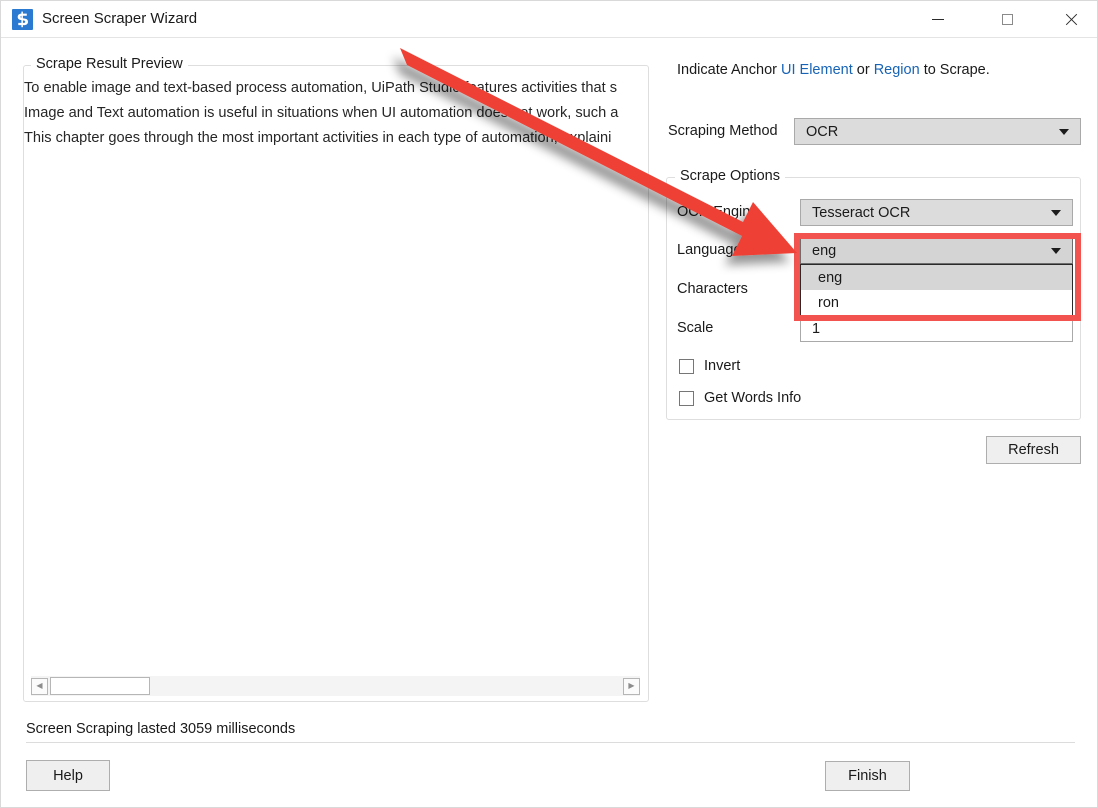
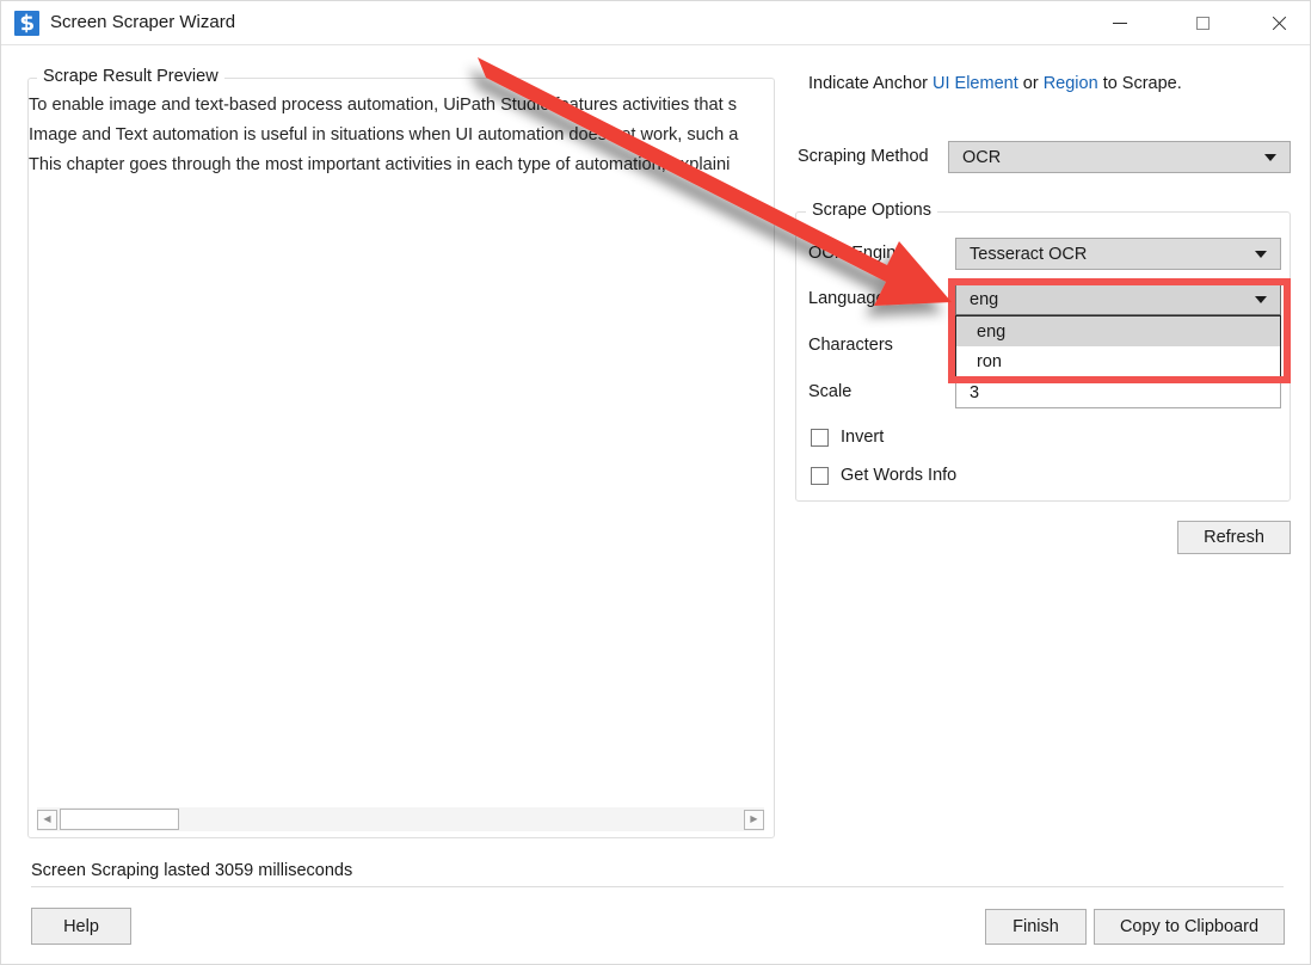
  Screen Scraper Wizard
  Scrape Result Preview
  To enable image and text-based process automation, UiPath Studiatures activities that s
  Image and Text automation is useful in situations when UI automation doet work, such a
  This chapter goes through the most important activities in each type of automationplaini
  ◀
  ▶
  Indicate Anchor UI Element or Region to Scrape.
  Scraping Method
  OCR
  Scrape Options
  Tesseract OCR
  Languag
  eng
  eng
  ron
  Characters
  Scale
- 1
+ 3
  Invert
  Get Words Info
  Refresh
  Screen Scraping lasted 3059 milliseconds
  Help
  Finish
+ Copy to Clipboard
